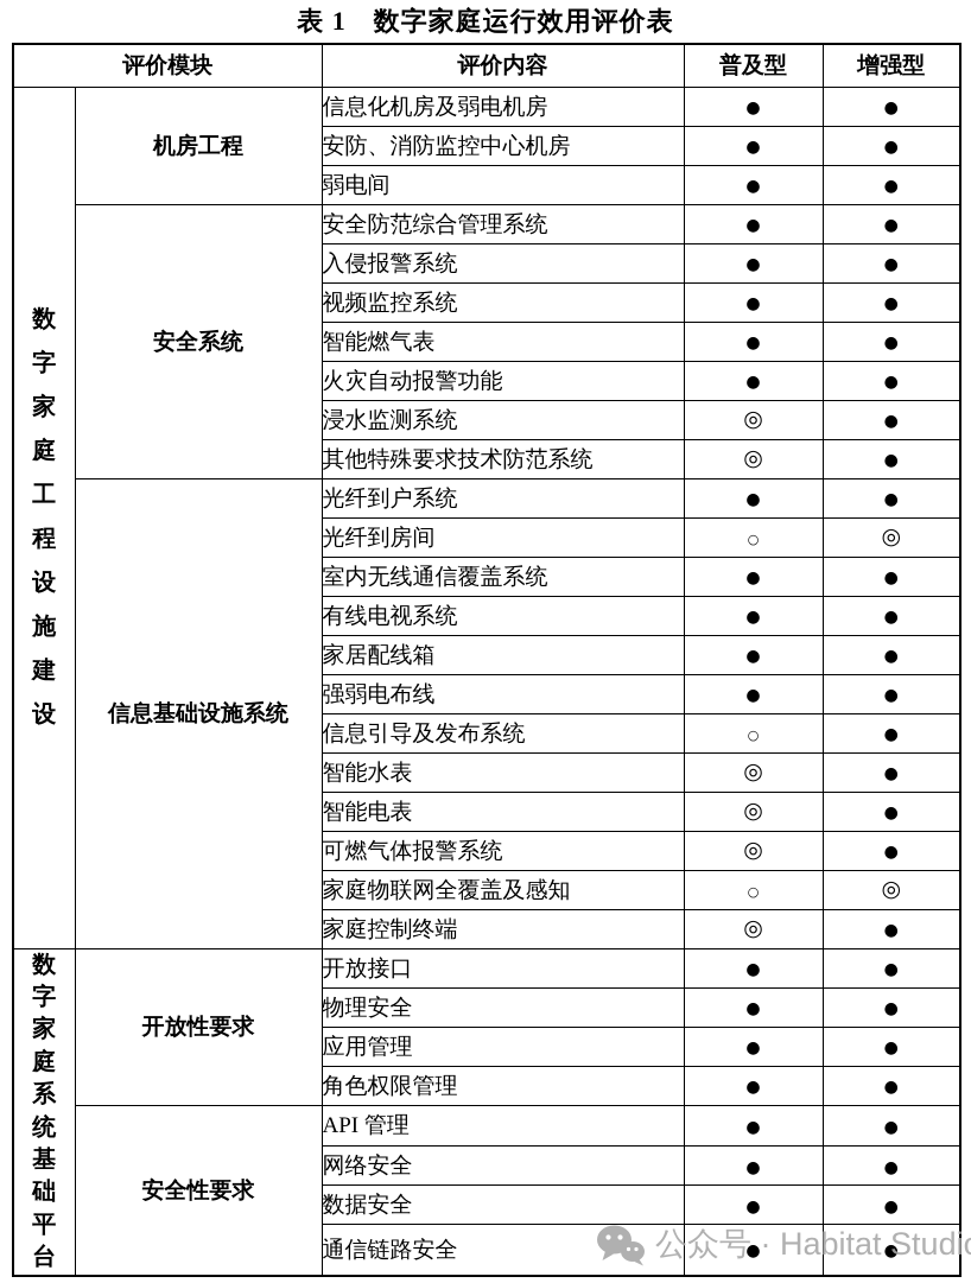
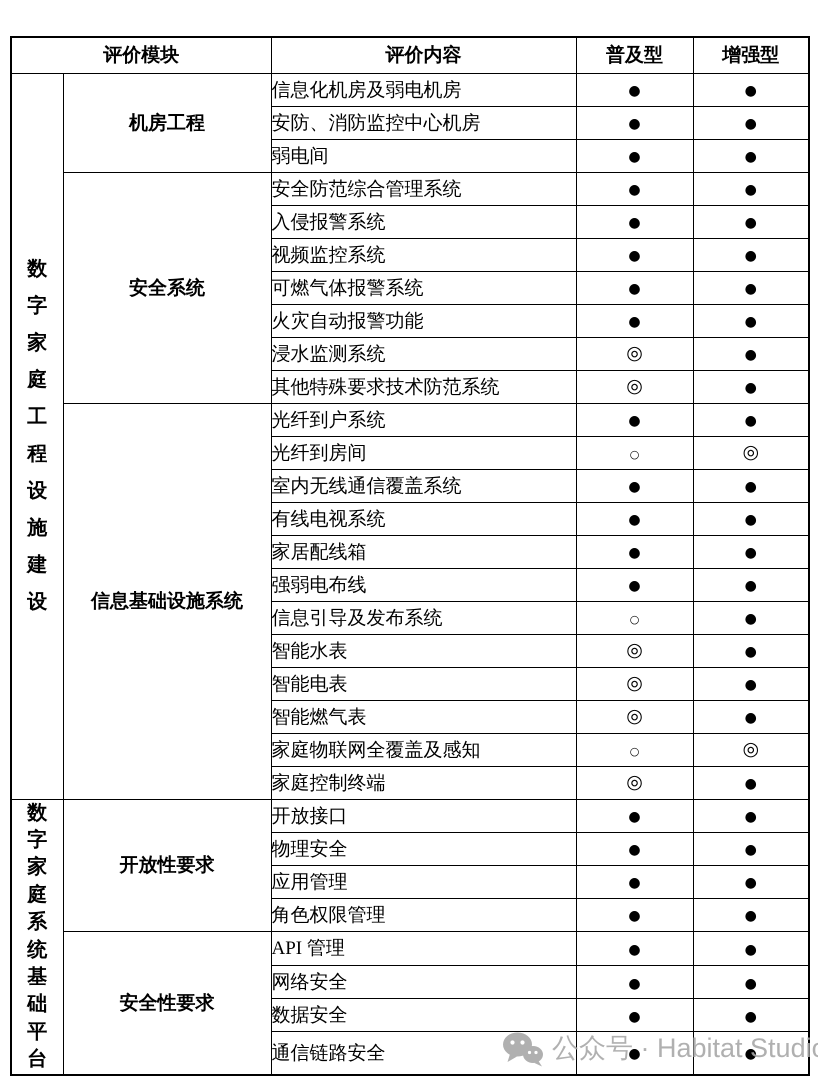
- 表 1 数字家庭运行效用评价表
  评价模块	评价内容	普及型	增强型
  数字家庭工程设施建设	机房工程	信息化机房及弱电机房	●	●
  安防、消防监控中心机房	●	●
  弱电间	●	●
  安全系统	安全防范综合管理系统	●	●
  入侵报警系统	●	●
  视频监控系统	●	●
- 智能燃气表	●	●
+ 可燃气体报警系统	●	●
  火灾自动报警功能	●	●
  浸水监测系统	◎	●
  其他特殊要求技术防范系统	◎	●
  信息基础设施系统	光纤到户系统	●	●
  光纤到房间	○	◎
  室内无线通信覆盖系统	●	●
  有线电视系统	●	●
  家居配线箱	●	●
  强弱电布线	●	●
  信息引导及发布系统	○	●
  智能水表	◎	●
  智能电表	◎	●
- 可燃气体报警系统	◎	●
+ 智能燃气表	◎	●
  家庭物联网全覆盖及感知	○	◎
  家庭控制终端	◎	●
  数字家庭系统基础平台	开放性要求	开放接口	●	●
  物理安全	●	●
  应用管理	●	●
  角色权限管理	●	●
  安全性要求	API 管理	●	●
  网络安全	●	●
  数据安全	●	●
  通信链路安全	●	●
  公众号 · Habitat Studi
